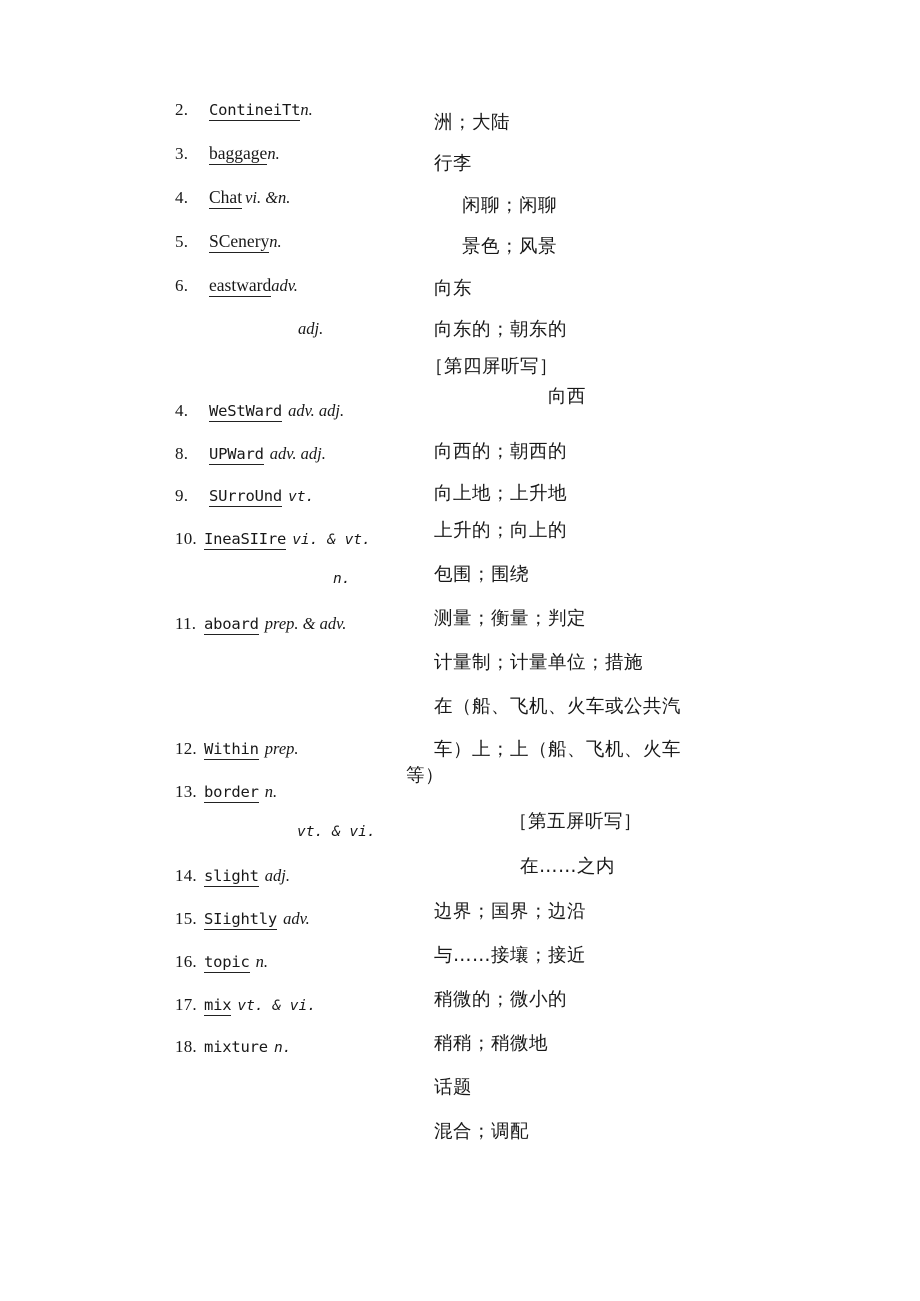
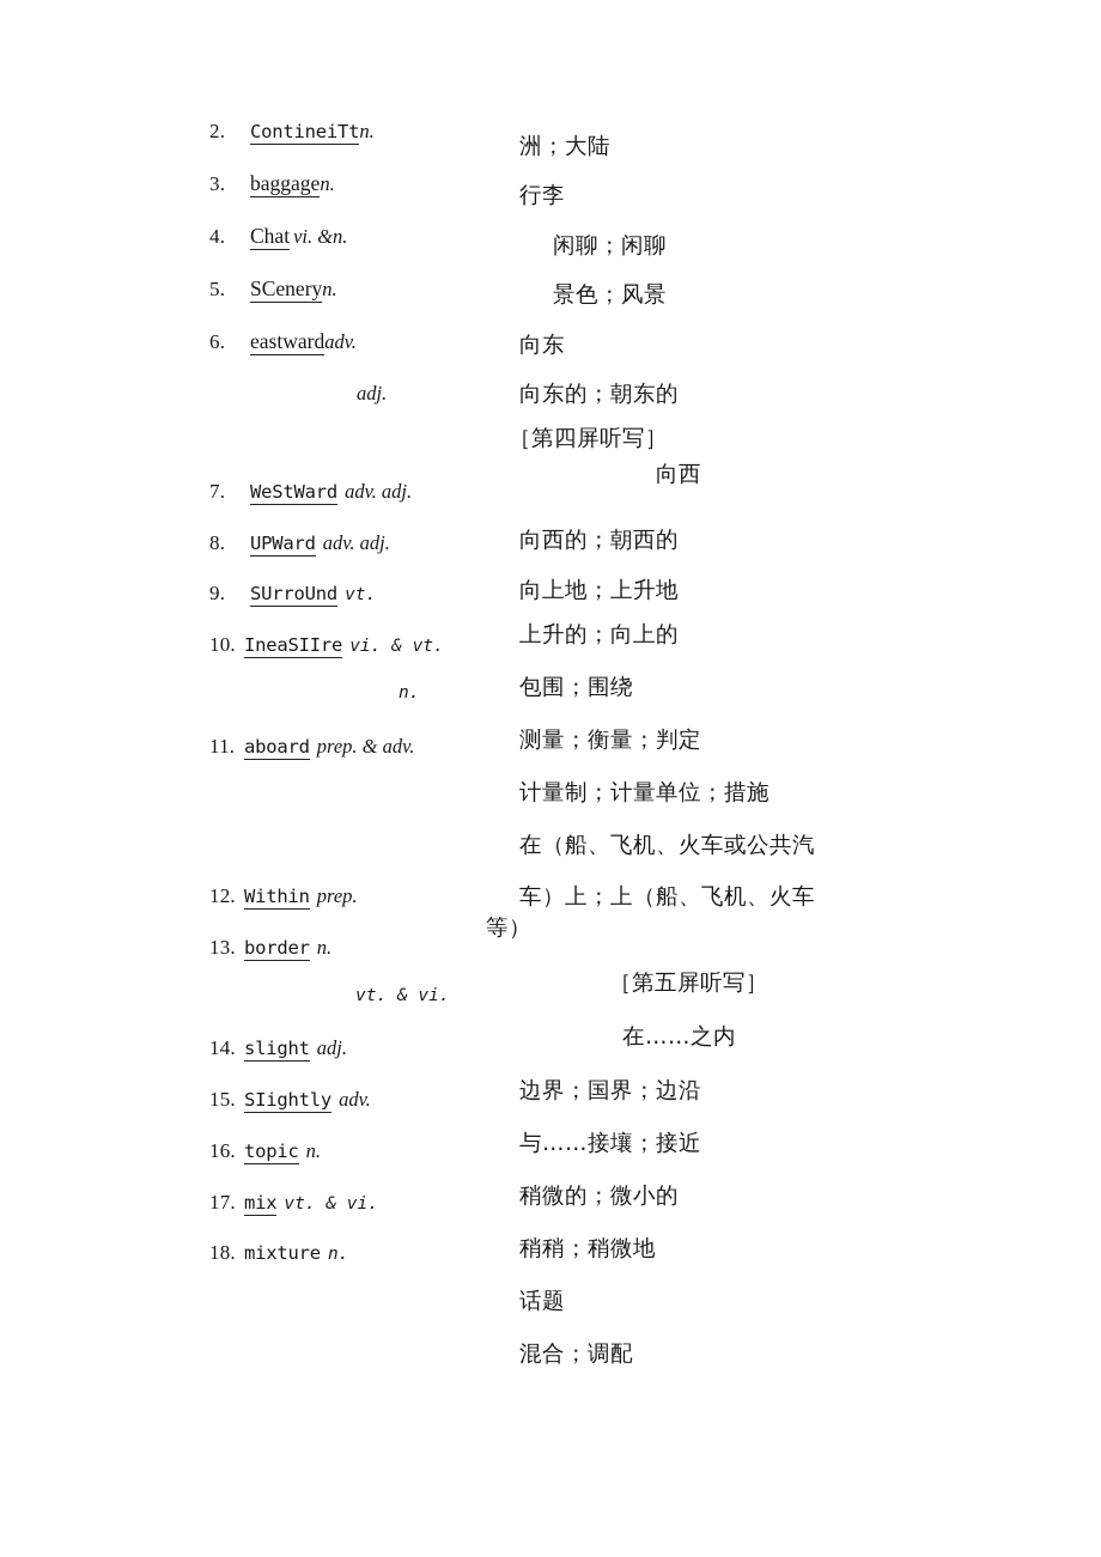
  2. ContineiTtn.
  3. baggagen.
  4. Chat vi. &n.
  5. SCeneryn.
  6. eastwardadv.
  adj.
- 4. WeStWard adv. adj.
+ 7. WeStWard adv. adj.
  8. UPWard adv. adj.
  9. SUrroUnd vt.
  10. IneaSIIre vi. & vt.
  n.
  11. aboard prep. & adv.
  12. Within prep.
  13. border n.
  vt. & vi.
  14. slight adj.
  15. SIightly adv.
  16. topic n.
  17. mix vt. & vi.
  18. mixture n.
  洲；大陆
  行李
  闲聊；闲聊
  景色；风景
  向东
  向东的；朝东的
  ［第四屏听写］
  向西
  向西的；朝西的
  向上地；上升地
  上升的；向上的
  包围；围绕
  测量；衡量；判定
  计量制；计量单位；措施
  在（船、飞机、火车或公共汽
  车）上；上（船、飞机、火车
  等）
  ［第五屏听写］
  在……之内
  边界；国界；边沿
  与……接壤；接近
  稍微的；微小的
  稍稍；稍微地
  话题
  混合；调配
